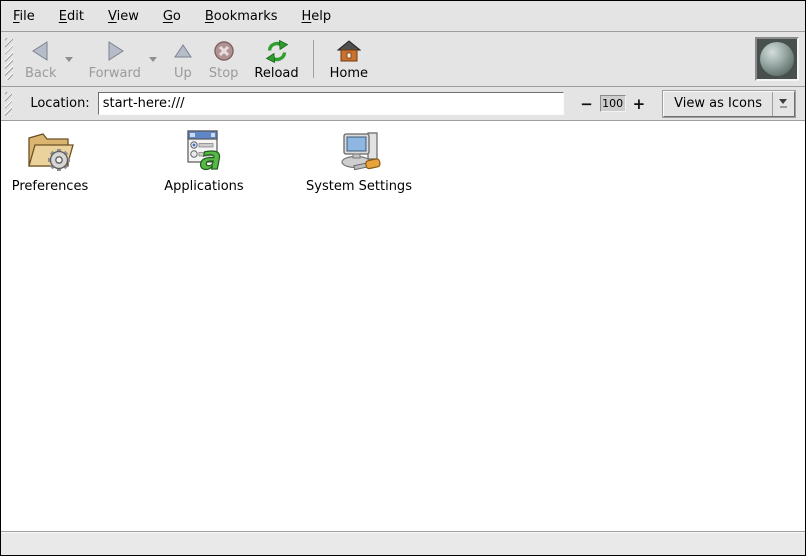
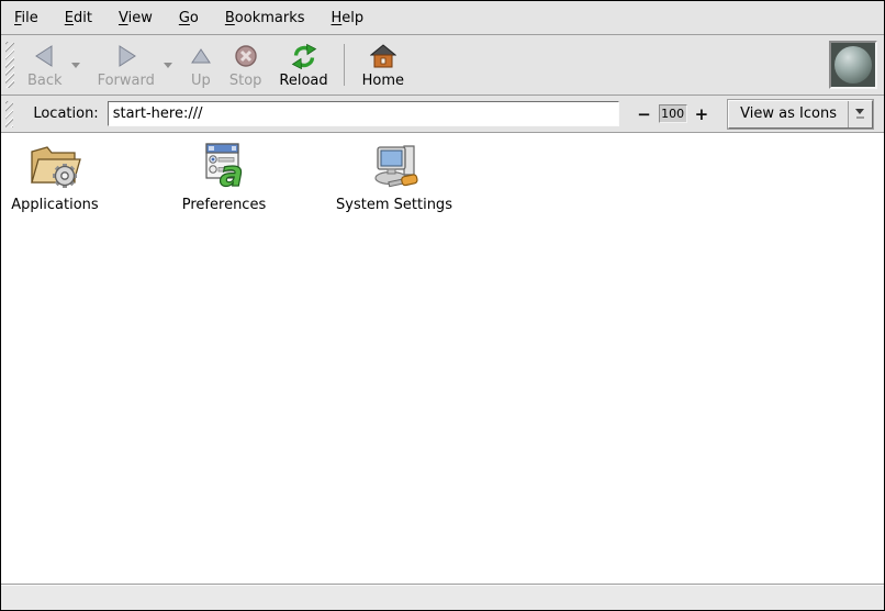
  File
  Edit
  View
  Go
  Bookmarks
  Help
  Back
  Forward
  Up
  Stop
  Reload
  Home
  Location:
  start-here:///
  −
  100
  +
  View as Icons
- Preferences
+ Applications
  a
- Applications
+ Preferences
  System Settings
